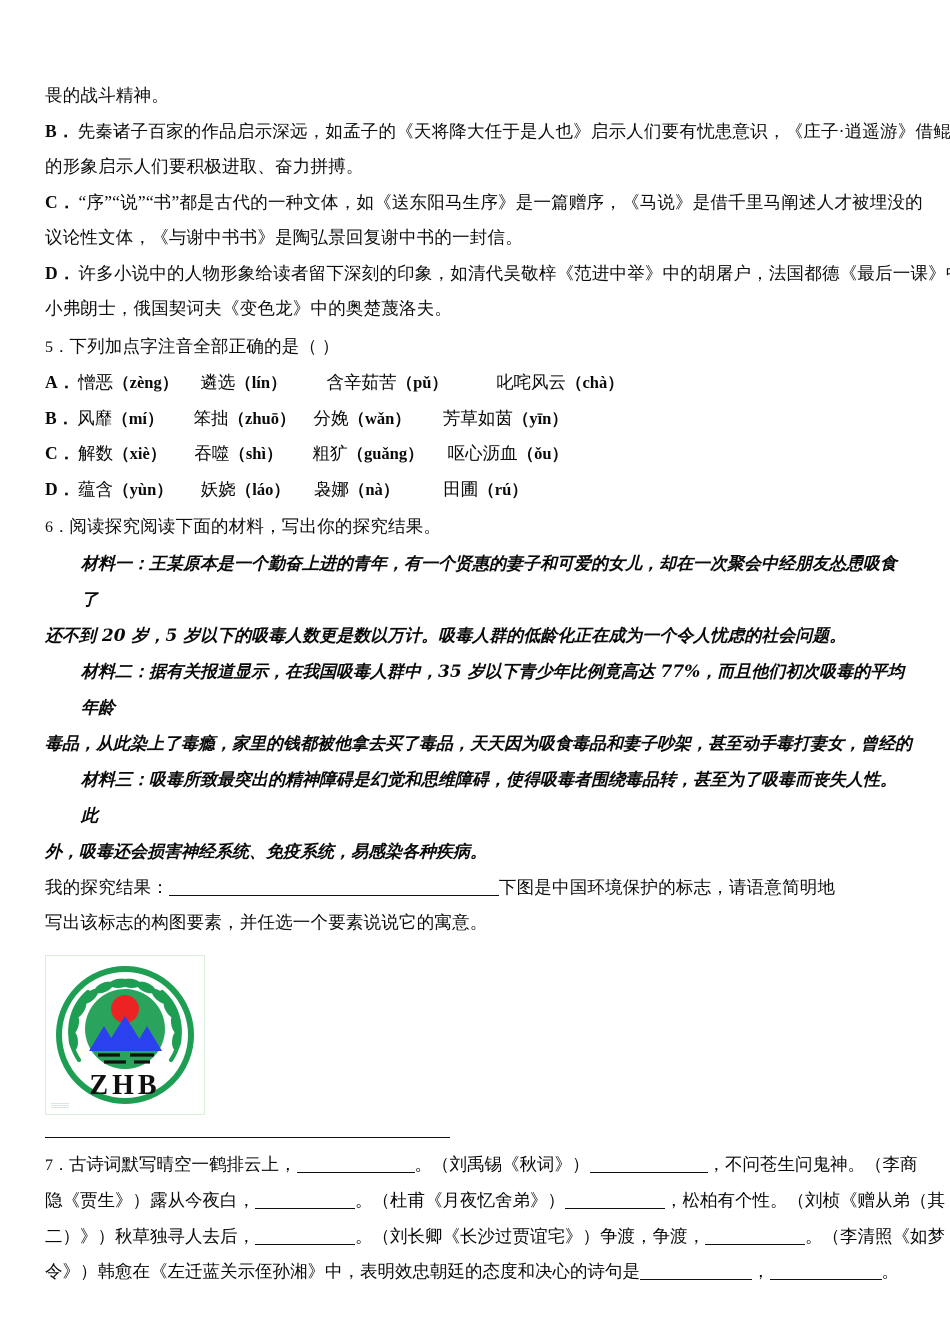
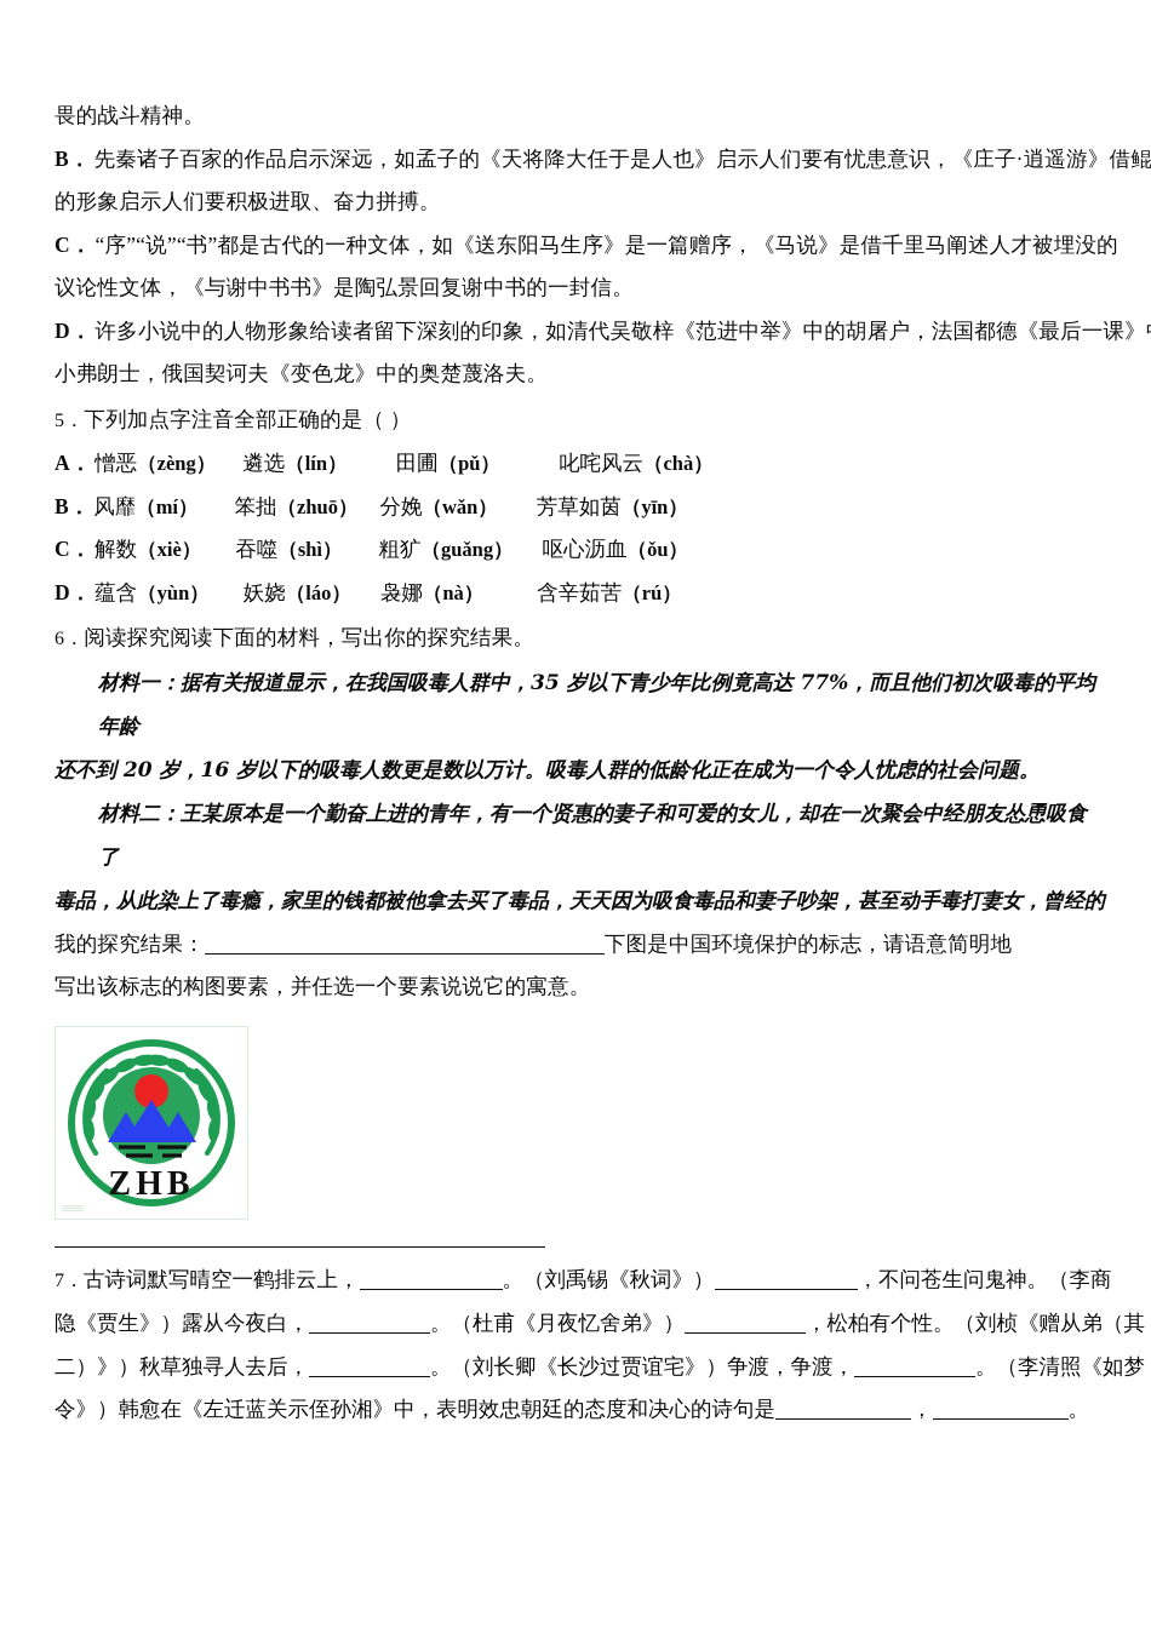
  畏的战斗精神。
  B． 先秦诸子百家的作品启示深远，如孟子的《天将降大任于是人也》启示人们要有忧患意识，《庄子·逍遥游》借鲲
  的形象启示人们要积极进取、奋力拼搏。
  C． “序”“说”“书”都是古代的一种文体，如《送东阳马生序》是一篇赠序，《马说》是借千里马阐述人才被埋没的
  议论性文体，《与谢中书书》是陶弘景回复谢中书的一封信。
  D． 许多小说中的人物形象给读者留下深刻的印象，如清代吴敬梓《范进中举》中的胡屠户，法国都德《最后一课》
  小弗朗士，俄国契诃夫《变色龙》中的奥楚蔑洛夫。
  5．下列加点字注音全部正确的是（ ）
- A． 憎恶（zèng） 遴选（lín） 含辛茹苦（pǔ） 叱咤风云（chà）
+ A． 憎恶（zèng） 遴选（lín） 田圃（pǔ） 叱咤风云（chà）
  B． 风靡（mí） 笨拙（zhuō） 分娩（wǎn） 芳草如茵（yīn）
  C． 解数（xiè） 吞噬（shì） 粗犷（guǎng） 呕心沥血（ǒu）
- D． 蕴含（yùn） 妖娆（láo） 袅娜（nà） 田圃（rú）
+ D． 蕴含（yùn） 妖娆（láo） 袅娜（nà） 含辛茹苦（rú）
  6．阅读探究阅读下面的材料，写出你的探究结果。
- 材料一：王某原本是一个勤奋上进的青年，有一个贤惠的妻子和可爱的女儿，却在一次聚会中经朋友怂恿吸食了
+ 材料一：据有关报道显示，在我国吸毒人群中，35 岁以下青少年比例竟高达 77%，而且他们初次吸毒的平均年龄
- 还不到 20 岁，5 岁以下的吸毒人数更是数以万计。吸毒人群的低龄化正在成为一个令人忧虑的社会问题。
+ 还不到 20 岁，16 岁以下的吸毒人数更是数以万计。吸毒人群的低龄化正在成为一个令人忧虑的社会问题。
- 材料二：据有关报道显示，在我国吸毒人群中，35 岁以下青少年比例竟高达 77%，而且他们初次吸毒的平均年龄
+ 材料二：王某原本是一个勤奋上进的青年，有一个贤惠的妻子和可爱的女儿，却在一次聚会中经朋友怂恿吸食了
  毒品，从此染上了毒瘾，家里的钱都被他拿去买了毒品，天天因为吸食毒品和妻子吵架，甚至动手毒打妻女，曾经的
- 材料三：吸毒所致最突出的精神障碍是幻觉和思维障碍，使得吸毒者围绕毒品转，甚至为了吸毒而丧失人性。此
- 外，吸毒还会损害神经系统、免疫系统，易感染各种疾病。
  我的探究结果： 下图是中国环境保护的标志，请语意简明地
  写出该标志的构图要素，并任选一个要素说说它的寓意。
  ZHB
  7．古诗词默写晴空一鹤排云上， 。（刘禹锡《秋词》） ，不问苍生问鬼神。（李商
  隐《贾生》）露从今夜白， 。（杜甫《月夜忆舍弟》） ，松柏有个性。（刘桢《赠从弟（其
  二）》）秋草独寻人去后， 。（刘长卿《长沙过贾谊宅》）争渡，争渡， 。（李清照《如梦
  令》）韩愈在《左迁蓝关示侄孙湘》中，表明效忠朝廷的态度和决心的诗句是 ， 。
